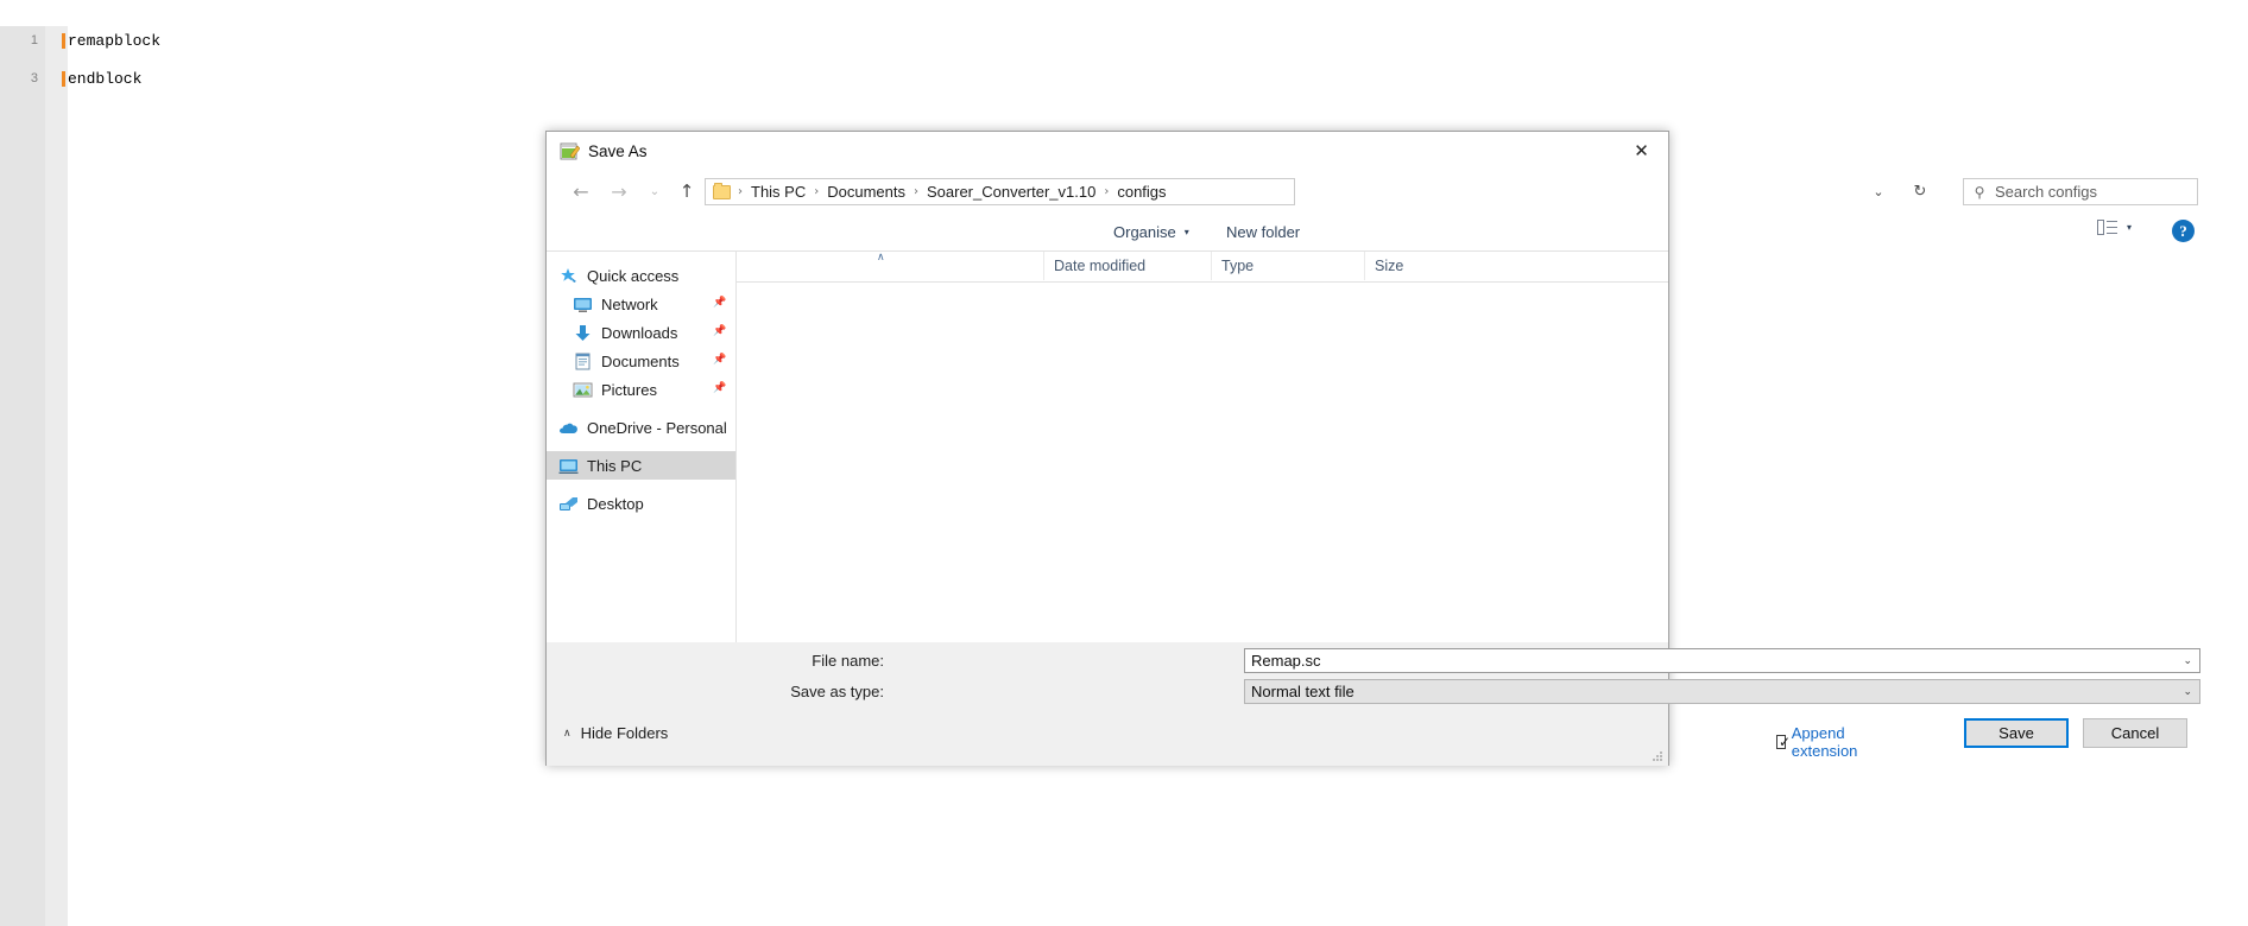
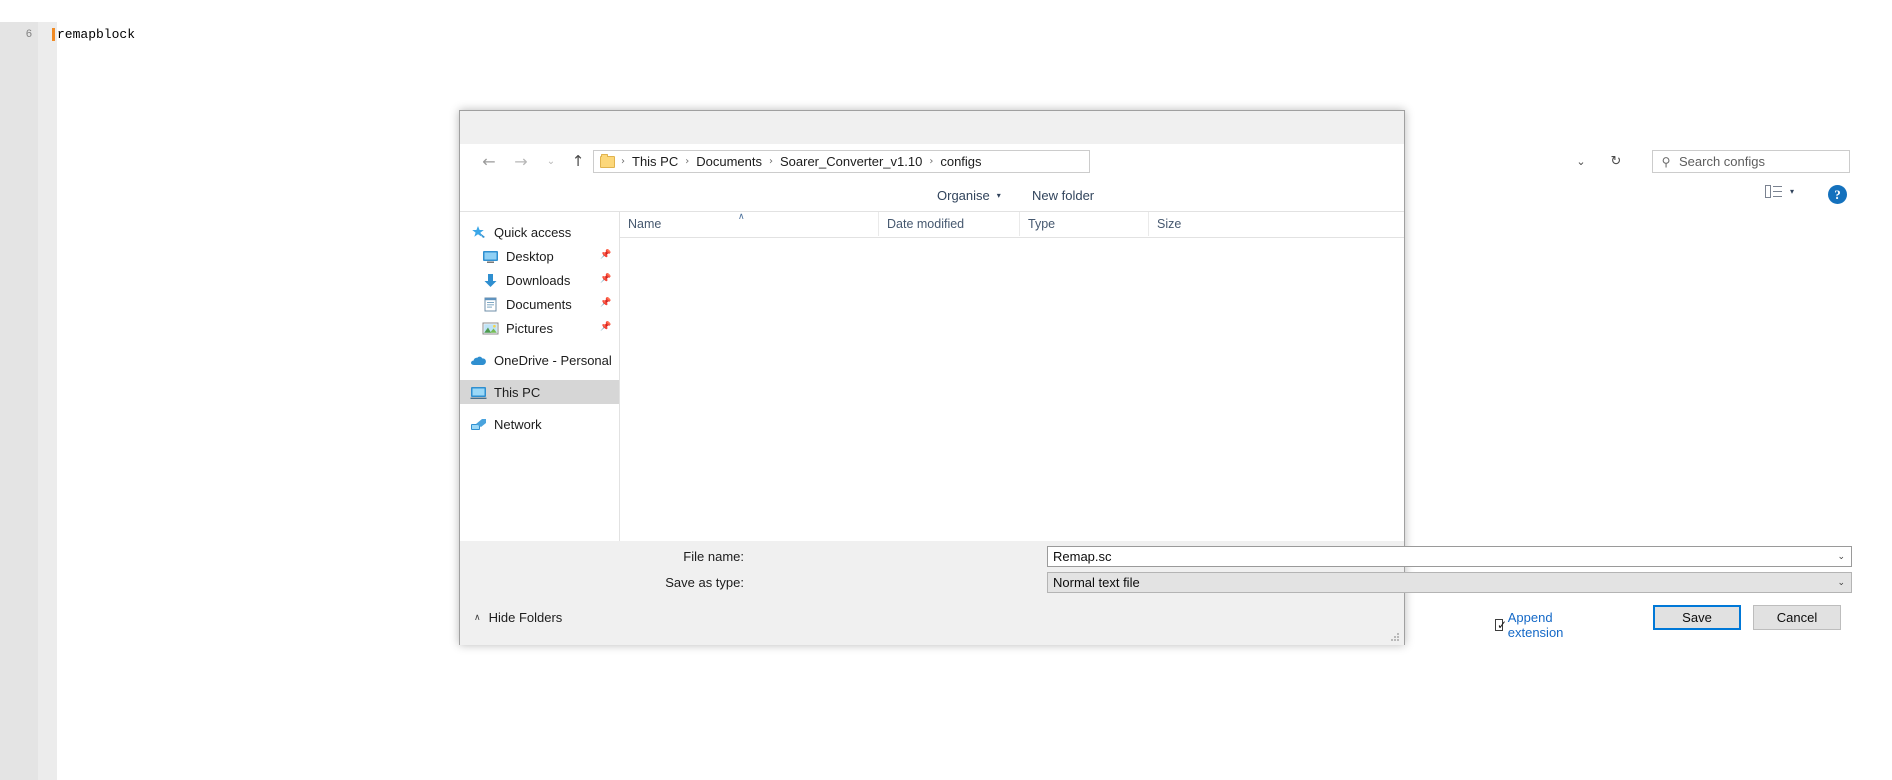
- 1
+ 6
  remapblock
- 3
- endblock
- Save As
- ✕
  ←
  →
  ⌄
  ↑
  ›
  This PC
  ›
  Documents
  ›
  Soarer_Converter_v1.10
  ›
  configs
  ⌄
  ↻
  ⚲
  Search configs
  Organise
  ▾
  New folder
  ▾
  ?
  Quick access
- Network
+ Desktop
  📌
  Downloads
  📌
  Documents
  📌
  Pictures
  📌
  OneDrive - Personal
  This PC
- Desktop
+ Network
+ Name
  ∧
  Date modified
  Type
  Size
  File name:
  Remap.sc
  ⌄
  Save as type:
  Normal text file
  ⌄
  ∧
  Hide Folders
  ✓
  Append extension
  Save
  Cancel
